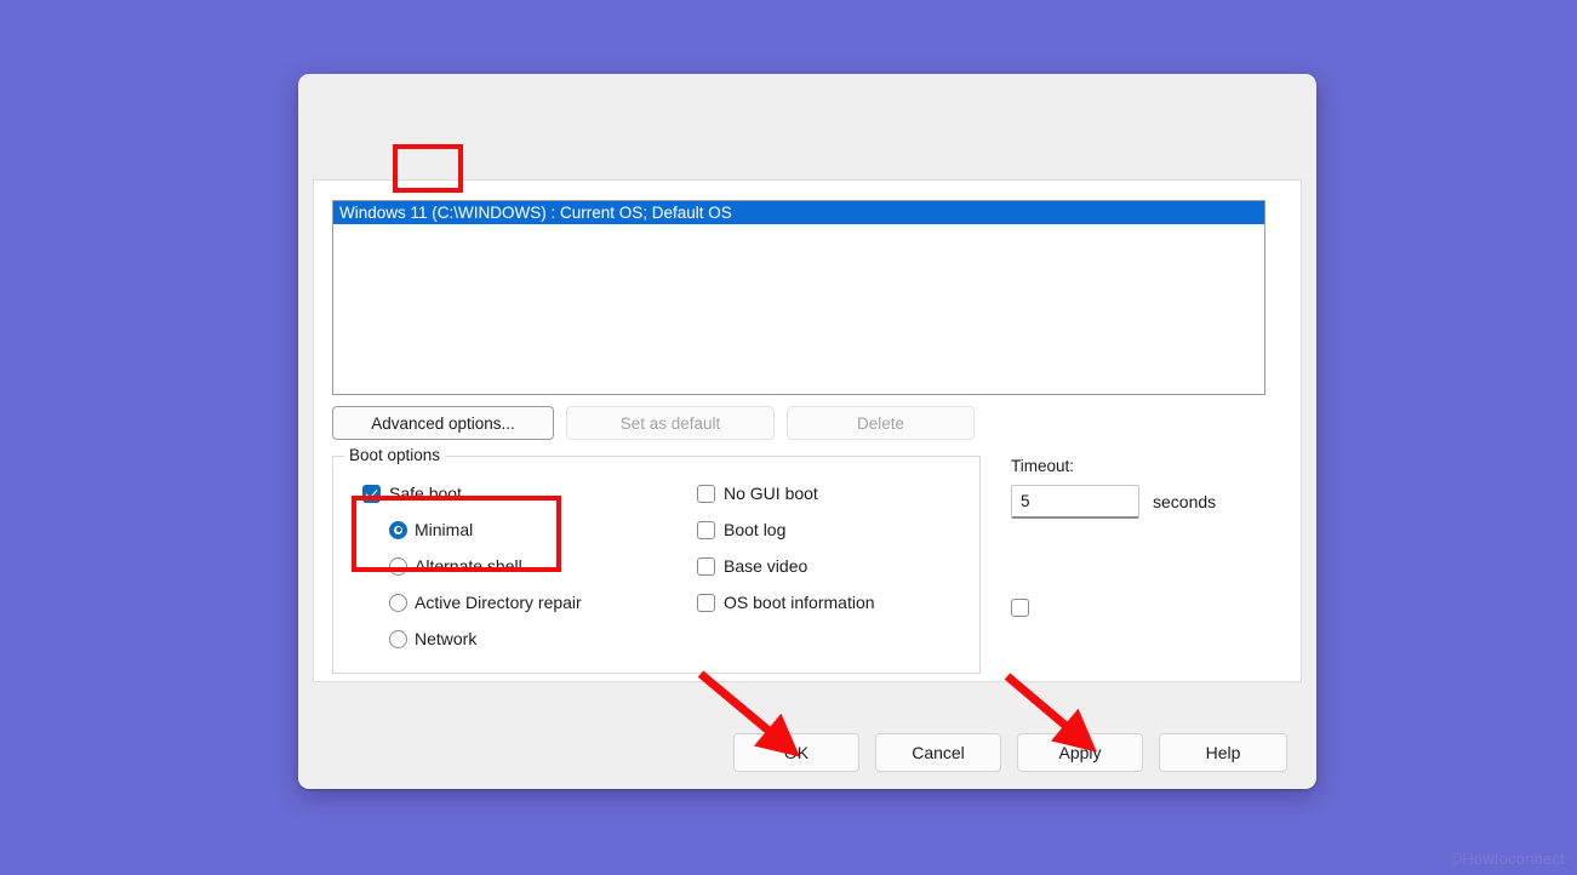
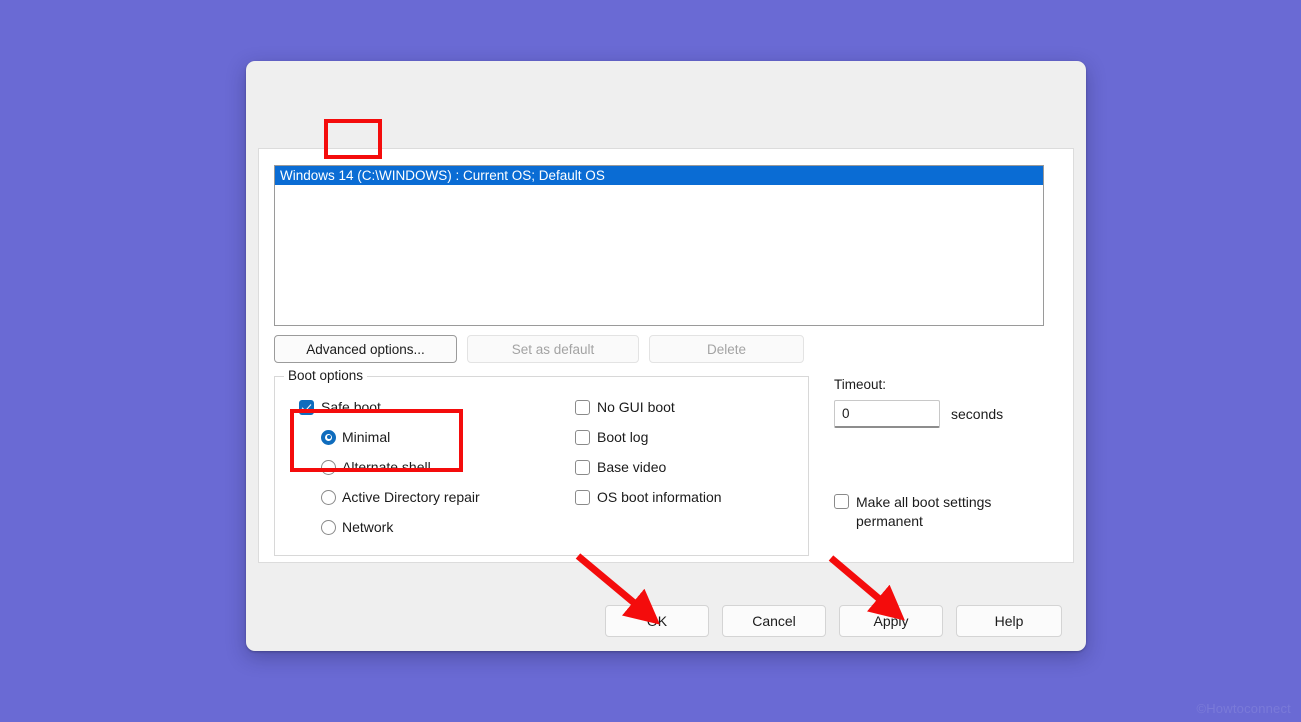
- Windows 11 (C:\WINDOWS) : Current OS; Default OS
+ Windows 14 (C:\WINDOWS) : Current OS; Default OS
  Advanced options...
  Set as default
  Delete
  Boot options
  Safe boot
  Minimal
  Alternate shell
  Active Directory repair
  Network
  No GUI boot
  Boot log
  Base video
  OS boot information
  Timeout:
- 5
+ 0
  seconds
+ Make all boot settings permanent
  OK
  Cancel
  Apply
  Help
